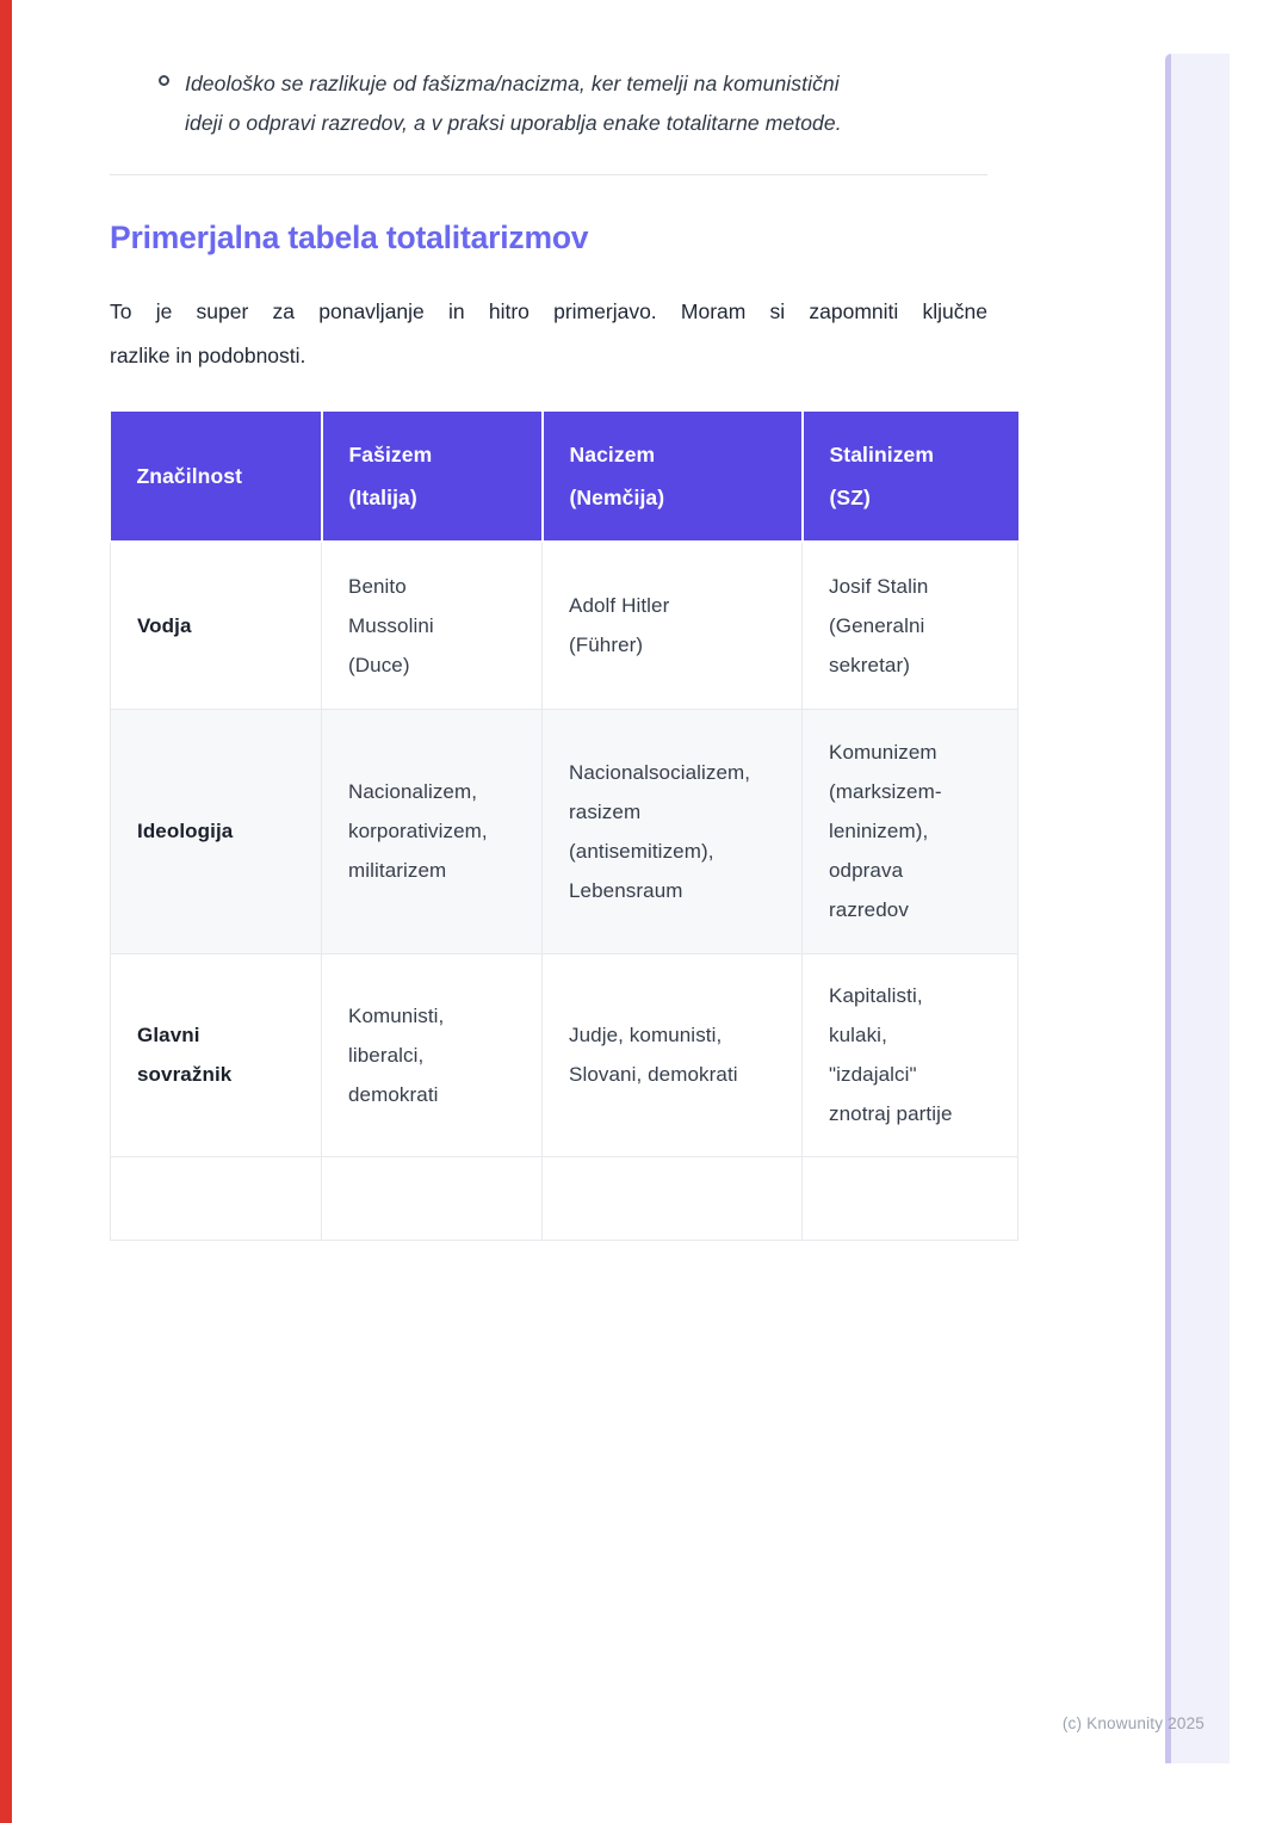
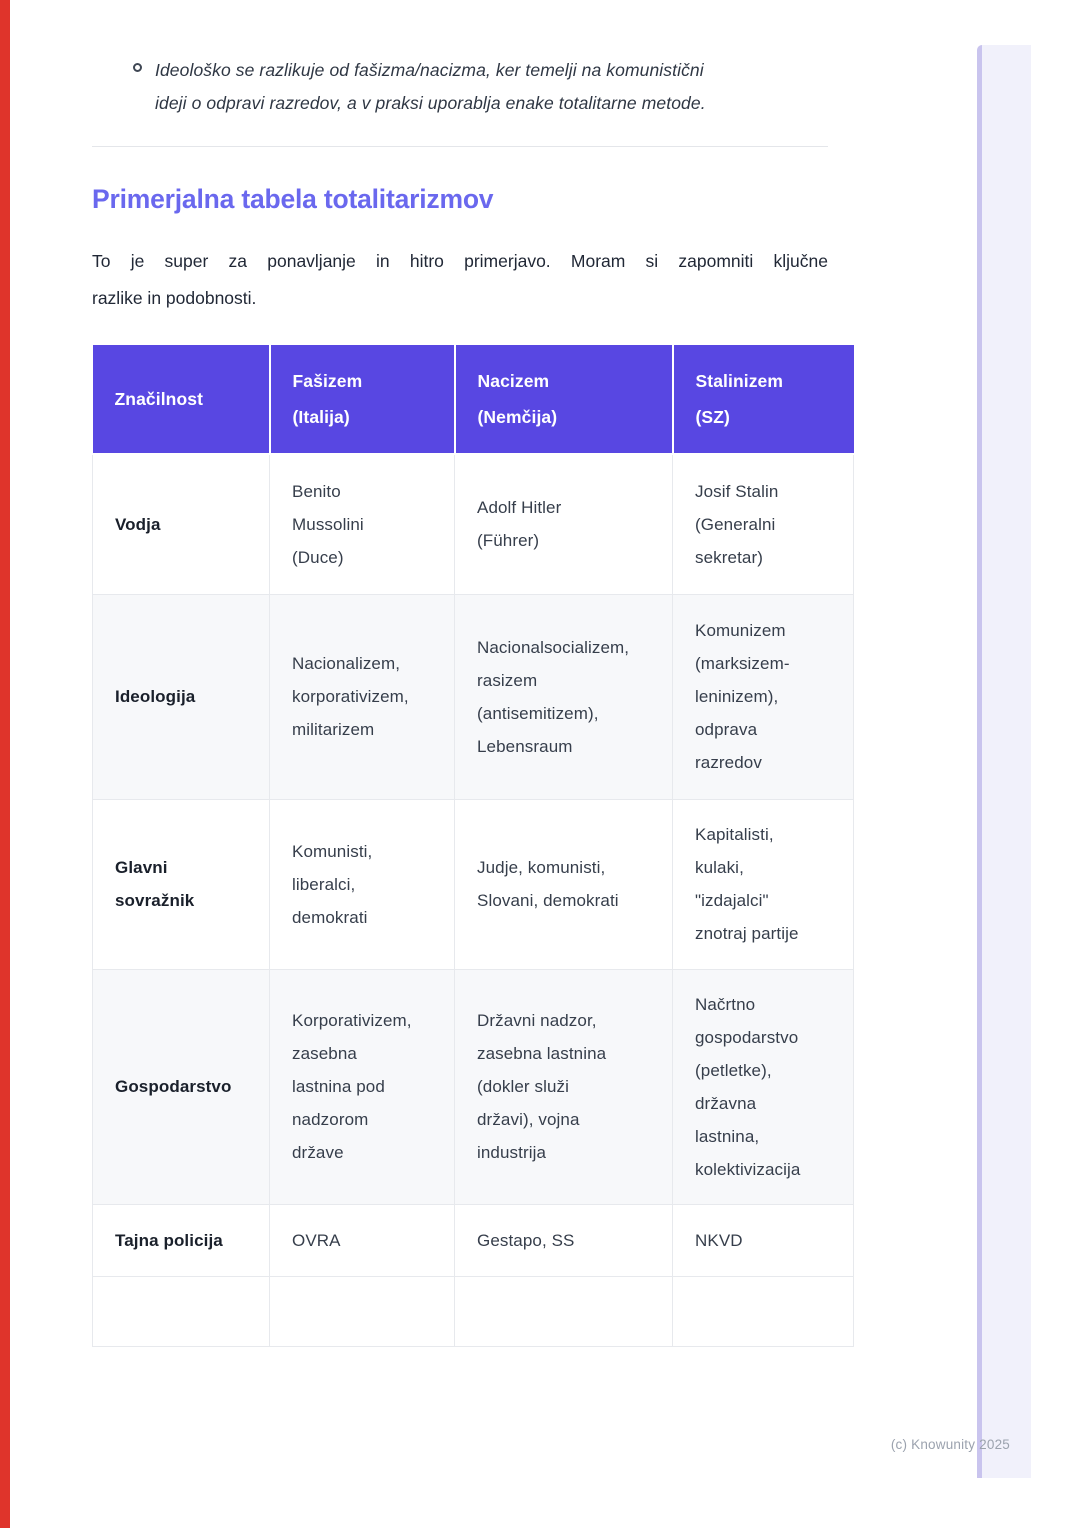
  Ideološko se razlikuje od fašizma/nacizma, ker temelji na komunistični
  ideji o odpravi razredov, a v praksi uporablja enake totalitarne metode.
  Primerjalna tabela totalitarizmov
  To je super za ponavljanje in hitro primerjavo. Moram si zapomniti ključne
  razlike in podobnosti.
  Značilnost	Fašizem (Italija)	Nacizem (Nemčija)	Stalinizem (SZ)
  Vodja	Benito Mussolini (Duce)	Adolf Hitler (Führer)	Josif Stalin (Generalni sekretar)
  Ideologija	Nacionalizem, korporativizem, militarizem	Nacionalsocializem, rasizem (antisemitizem), Lebensraum	Komunizem (marksizem- leninizem), odprava razredov
  Glavni sovražnik	Komunisti, liberalci, demokrati	Judje, komunisti, Slovani, demokrati	Kapitalisti, kulaki, "izdajalci" znotraj partije
+ Gospodarstvo	Korporativizem, zasebna lastnina pod nadzorom države	Državni nadzor, zasebna lastnina (dokler služi državi), vojna industrija	Načrtno gospodarstvo (petletke), državna lastnina, kolektivizacija
+ Tajna policija	OVRA	Gestapo, SS	NKVD
  (c) Knowunity 2025
